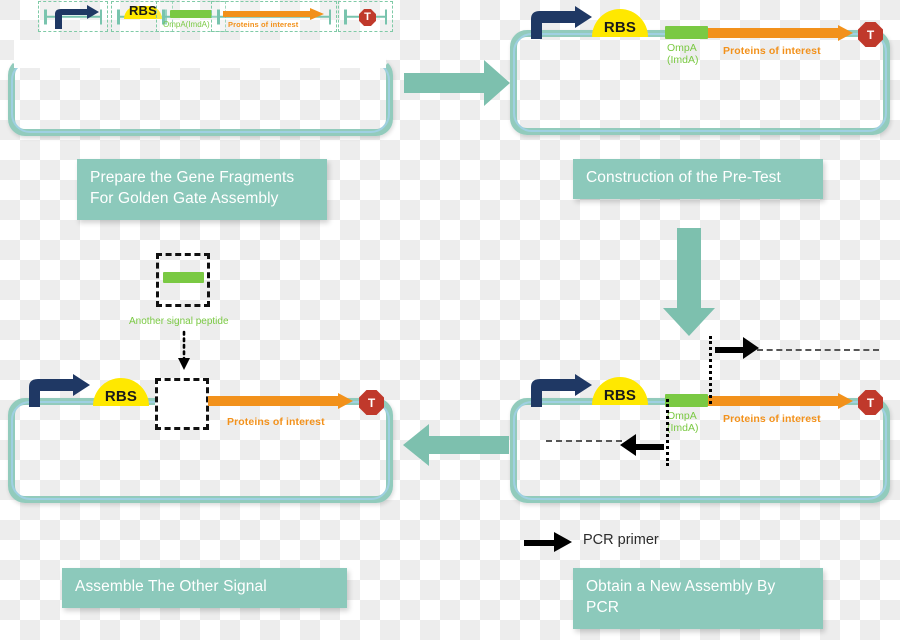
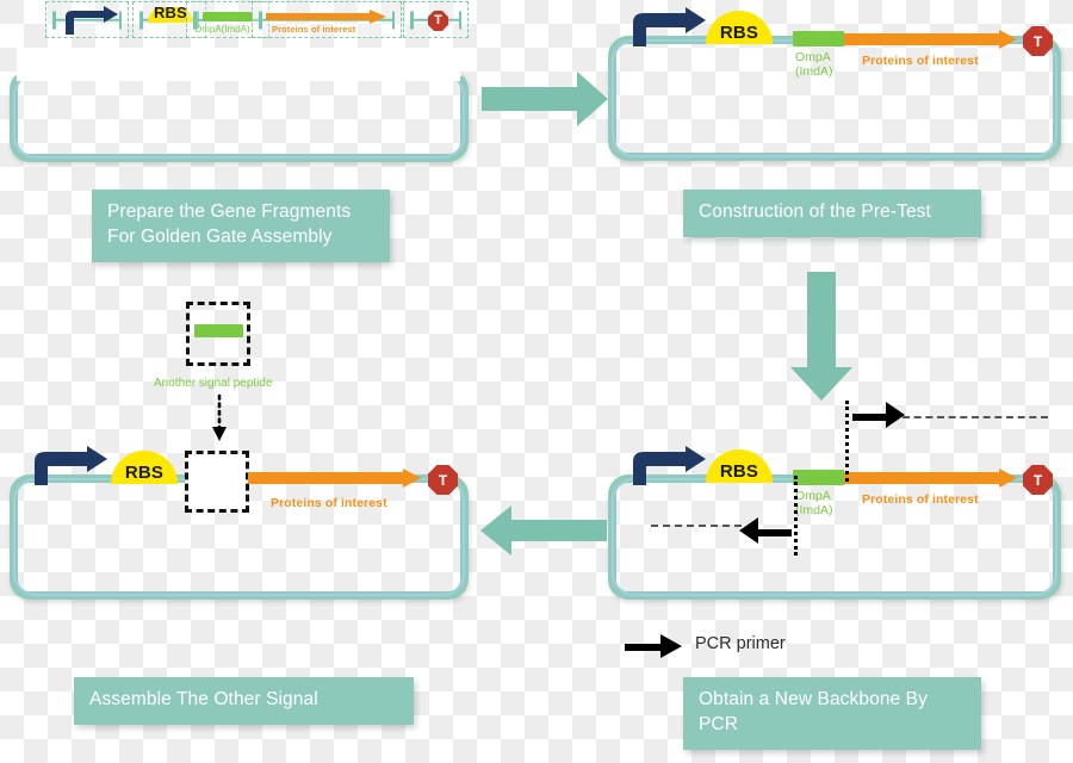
  RBS
  OmpA(ImdA)
  Proteins of interest
  T
  Prepare the Gene Fragments
  For Golden Gate Assembly
  RBS
  OmpA
  (ImdA)
  Proteins of interest
  T
  Construction of the Pre-Test
  RBS
  OmpA
  (ImdA)
  Proteins of interest
  T
  PCR primer
- Obtain a New Assembly By
+ Obtain a New Backbone By
  PCR
  Another signal peptide
  RBS
  Proteins of interest
  T
  Assemble The Other Signal
